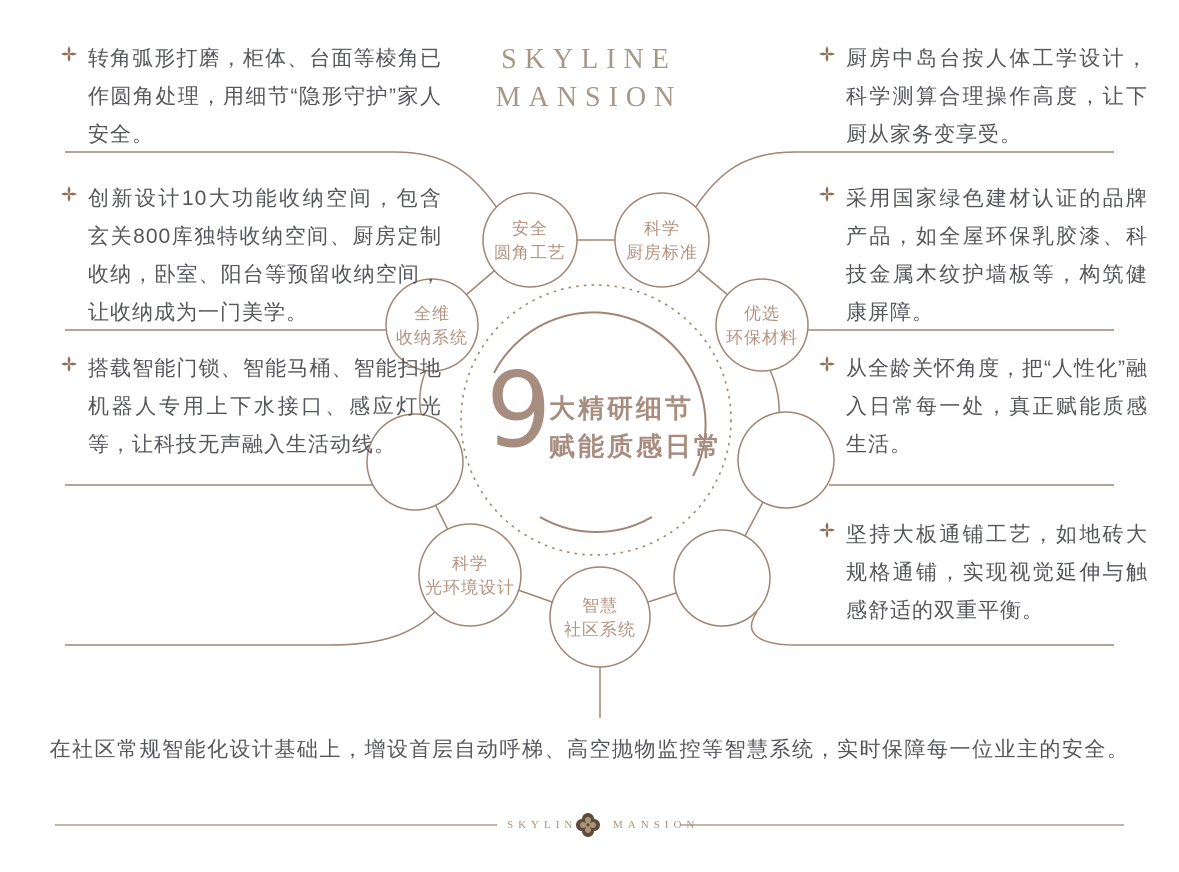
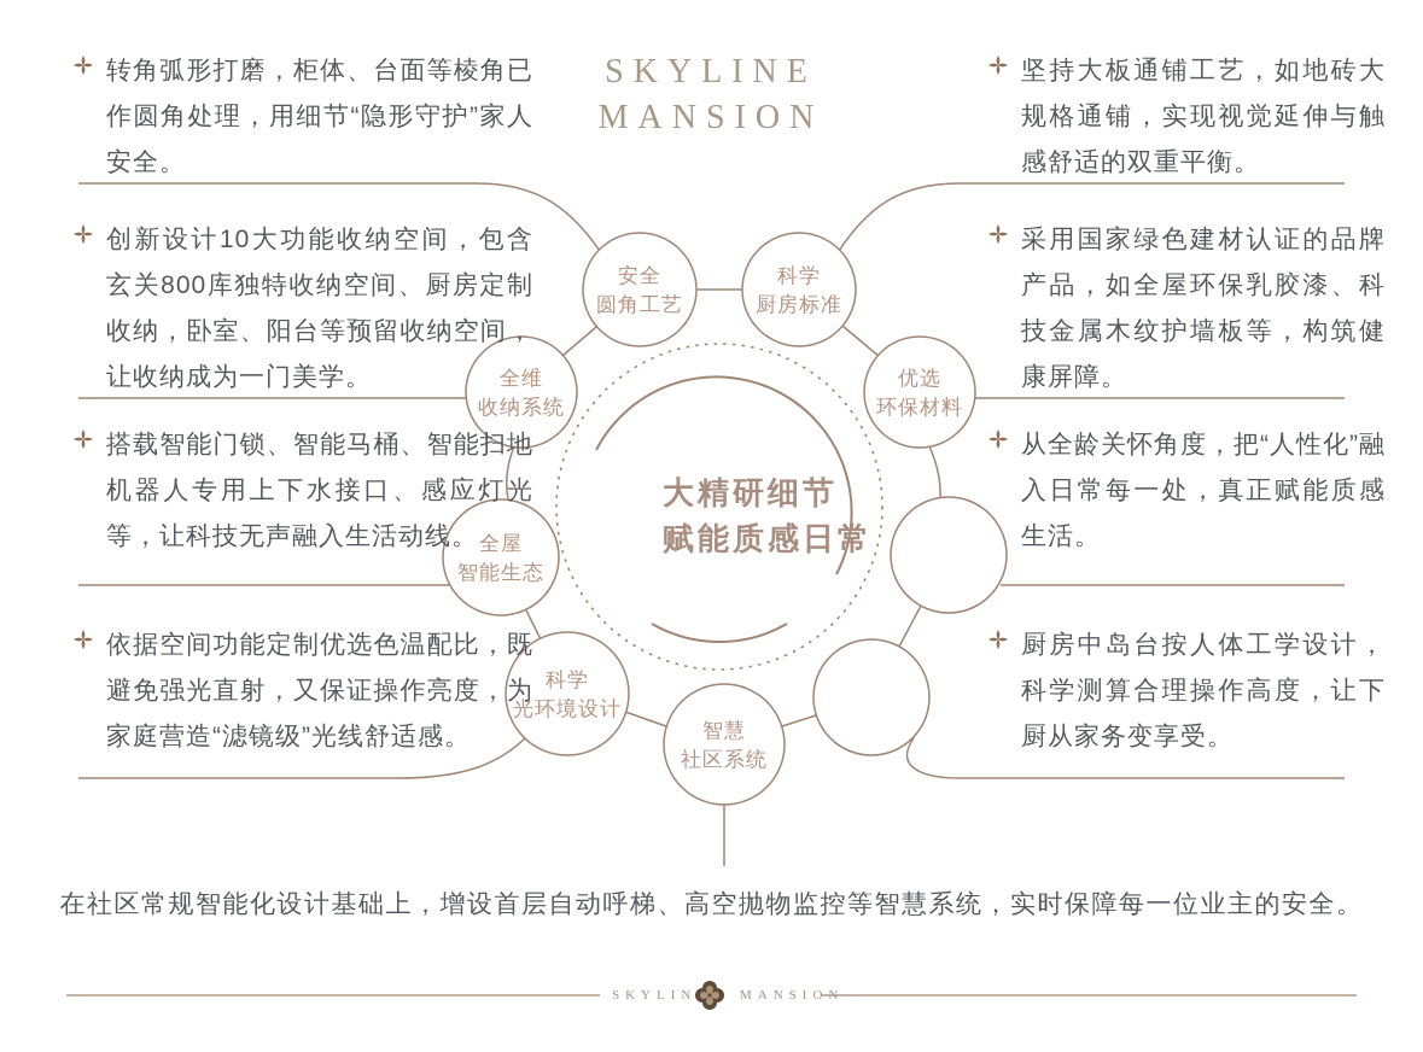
  SKYLINE
  MANSION
  转角弧形打磨，柜体、台面等棱角已作圆角处理，用细节“隐形守护”家人安全。
  创新设计10大功能收纳空间，包含玄关800库独特收纳空间、厨房定制收纳，卧室、阳台等预留收纳空间，让收纳成为一门美学。
  搭载智能门锁、智能马桶、智能扫地机器人专用上下水接口、感应灯光等，让科技无声融入生活动线。
+ 依据空间功能定制优选色温配比，既避免强光直射，又保证操作亮度，为家庭营造“滤镜级”光线舒适感。
- 厨房中岛台按人体工学设计，科学测算合理操作高度，让下厨从家务变享受。
+ 坚持大板通铺工艺，如地砖大规格通铺，实现视觉延伸与触感舒适的双重平衡。
  采用国家绿色建材认证的品牌产品，如全屋环保乳胶漆、科技金属木纹护墙板等，构筑健康屏障。
  从全龄关怀角度，把“人性化”融入日常每一处，真正赋能质感生活。
- 坚持大板通铺工艺，如地砖大规格通铺，实现视觉延伸与触感舒适的双重平衡。
+ 厨房中岛台按人体工学设计，科学测算合理操作高度，让下厨从家务变享受。
- 9
  大精研细节
  赋能质感日常
  安全
  圆角工艺
  科学
  厨房标准
  优选
  环保材料
  智慧
  社区系统
  科学
  光环境设计
+ 全屋
+ 智能生态
  全维
  收纳系统
  在社区常规智能化设计基础上，增设首层自动呼梯、高空抛物监控等智慧系统，实时保障每一位业主的安全。
  SKYLIN
  MANSION
